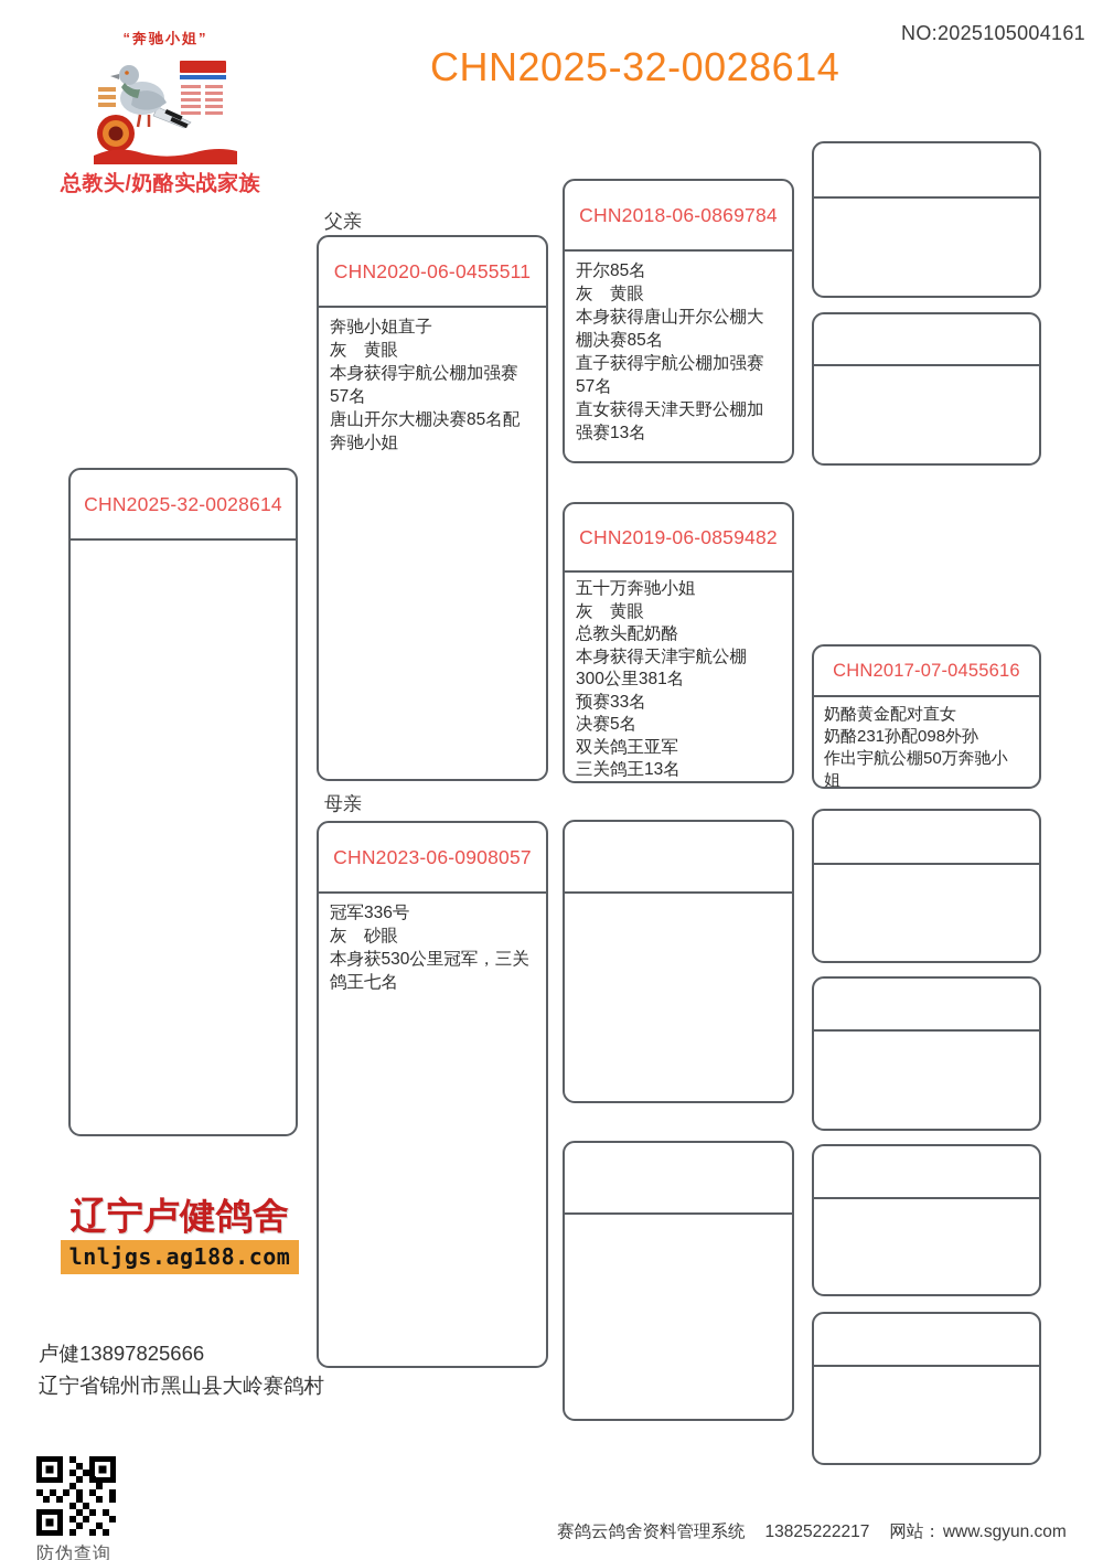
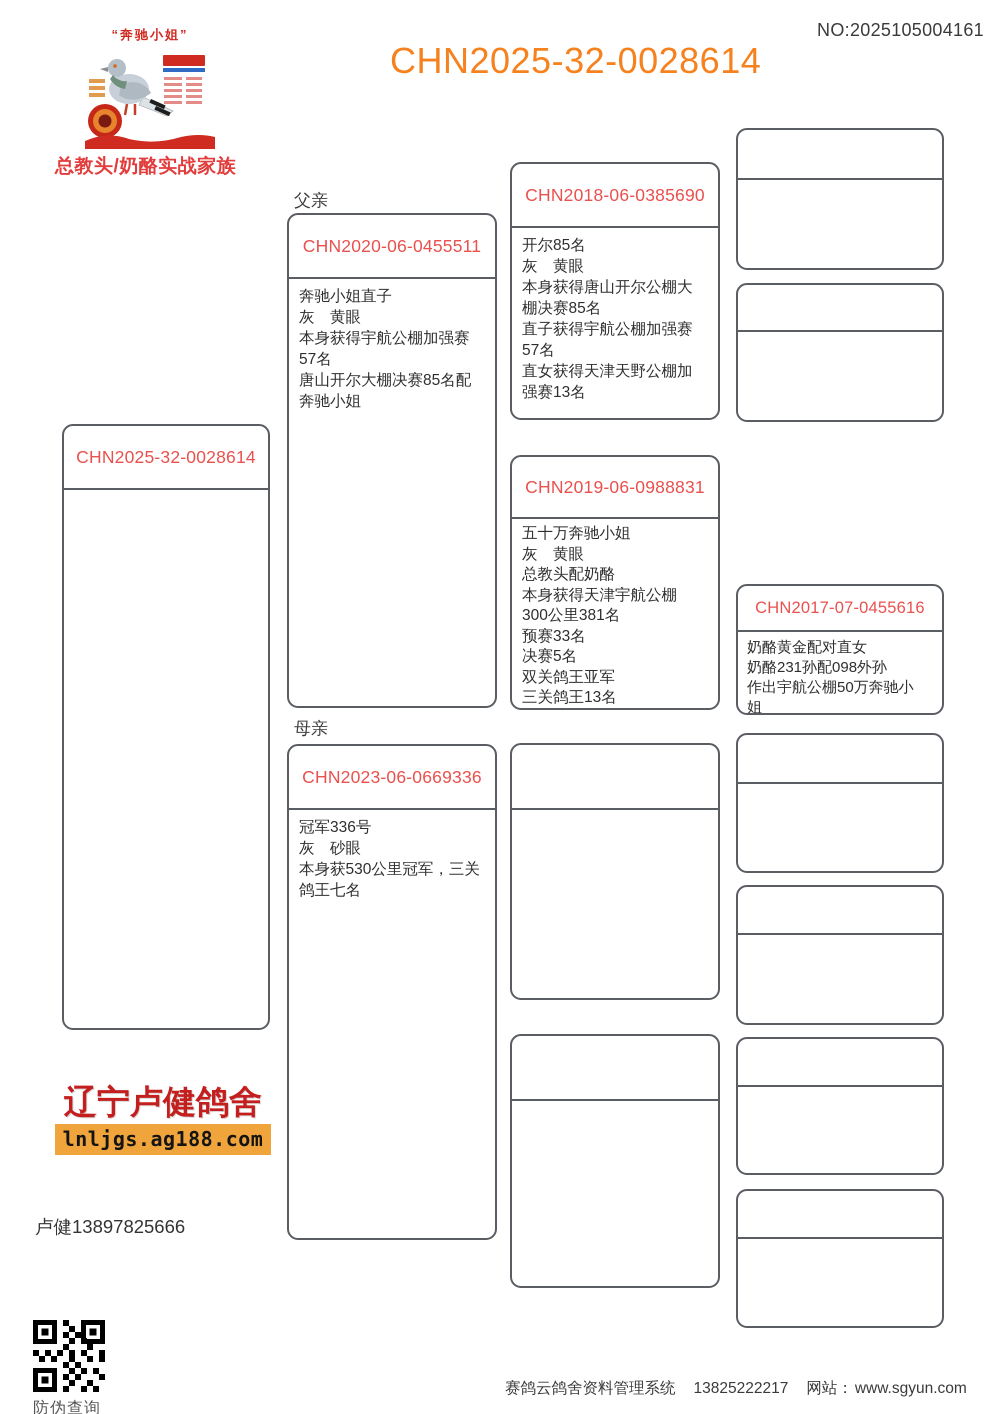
  NO:2025105004161
  CHN2025-32-0028614
  “奔驰小姐”
  总教头/奶酪实战家族
  父亲
  母亲
  CHN2025-32-0028614
  CHN2020-06-0455511
  奔驰小姐直子
  灰 黄眼
  本身获得宇航公棚加强赛
  57名
  唐山开尔大棚决赛85名配
  奔驰小姐
- CHN2023-06-0908057
+ CHN2023-06-0669336
  冠军336号
  灰 砂眼
  本身获530公里冠军，三关
  鸽王七名
- CHN2018-06-0869784
+ CHN2018-06-0385690
  开尔85名
  灰 黄眼
  本身获得唐山开尔公棚大
  棚决赛85名
  直子获得宇航公棚加强赛
  57名
  直女获得天津天野公棚加
  强赛13名
- CHN2019-06-0859482
+ CHN2019-06-0988831
  五十万奔驰小姐
  灰 黄眼
  总教头配奶酪
  本身获得天津宇航公棚
  300公里381名
  预赛33名
  决赛5名
  双关鸽王亚军
  三关鸽王13名
  CHN2017-07-0455616
  奶酪黄金配对直女
  奶酪231孙配098外孙
  作出宇航公棚50万奔驰小
  姐
  辽宁卢健鸽舍
  lnljgs.ag188.com
  卢健13897825666
- 辽宁省锦州市黑山县大岭赛鸽村
  防伪查询
  赛鸽云鸽舍资料管理系统 13825222217 网站：www.sgyun.com
